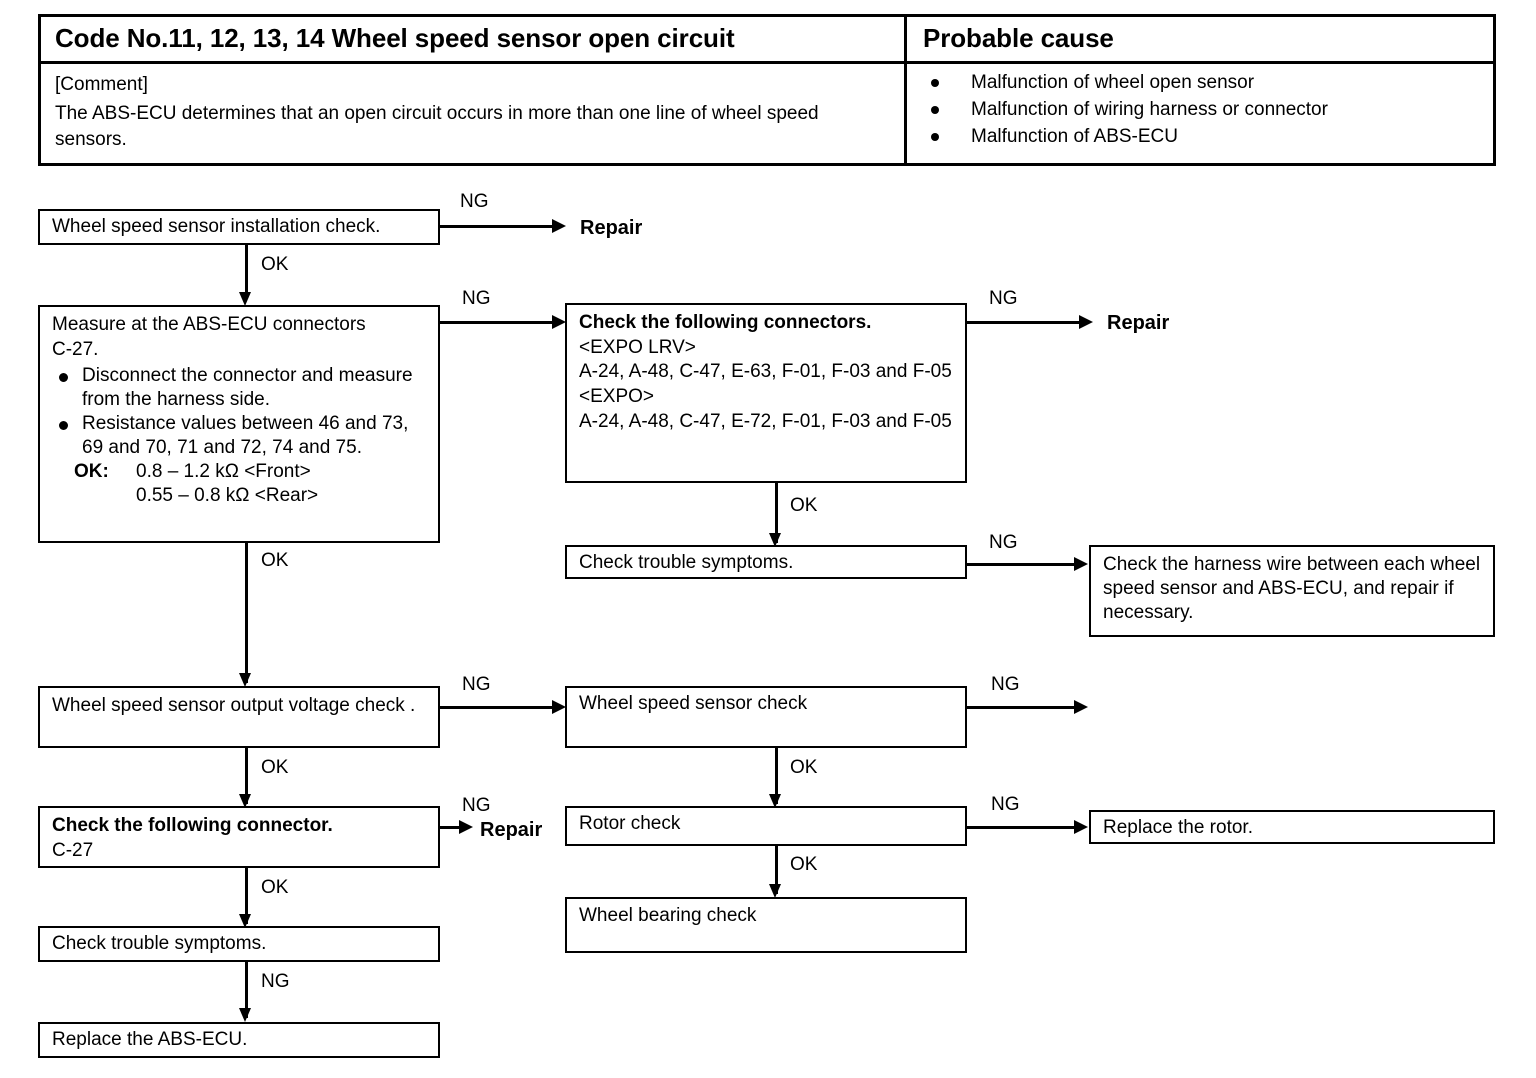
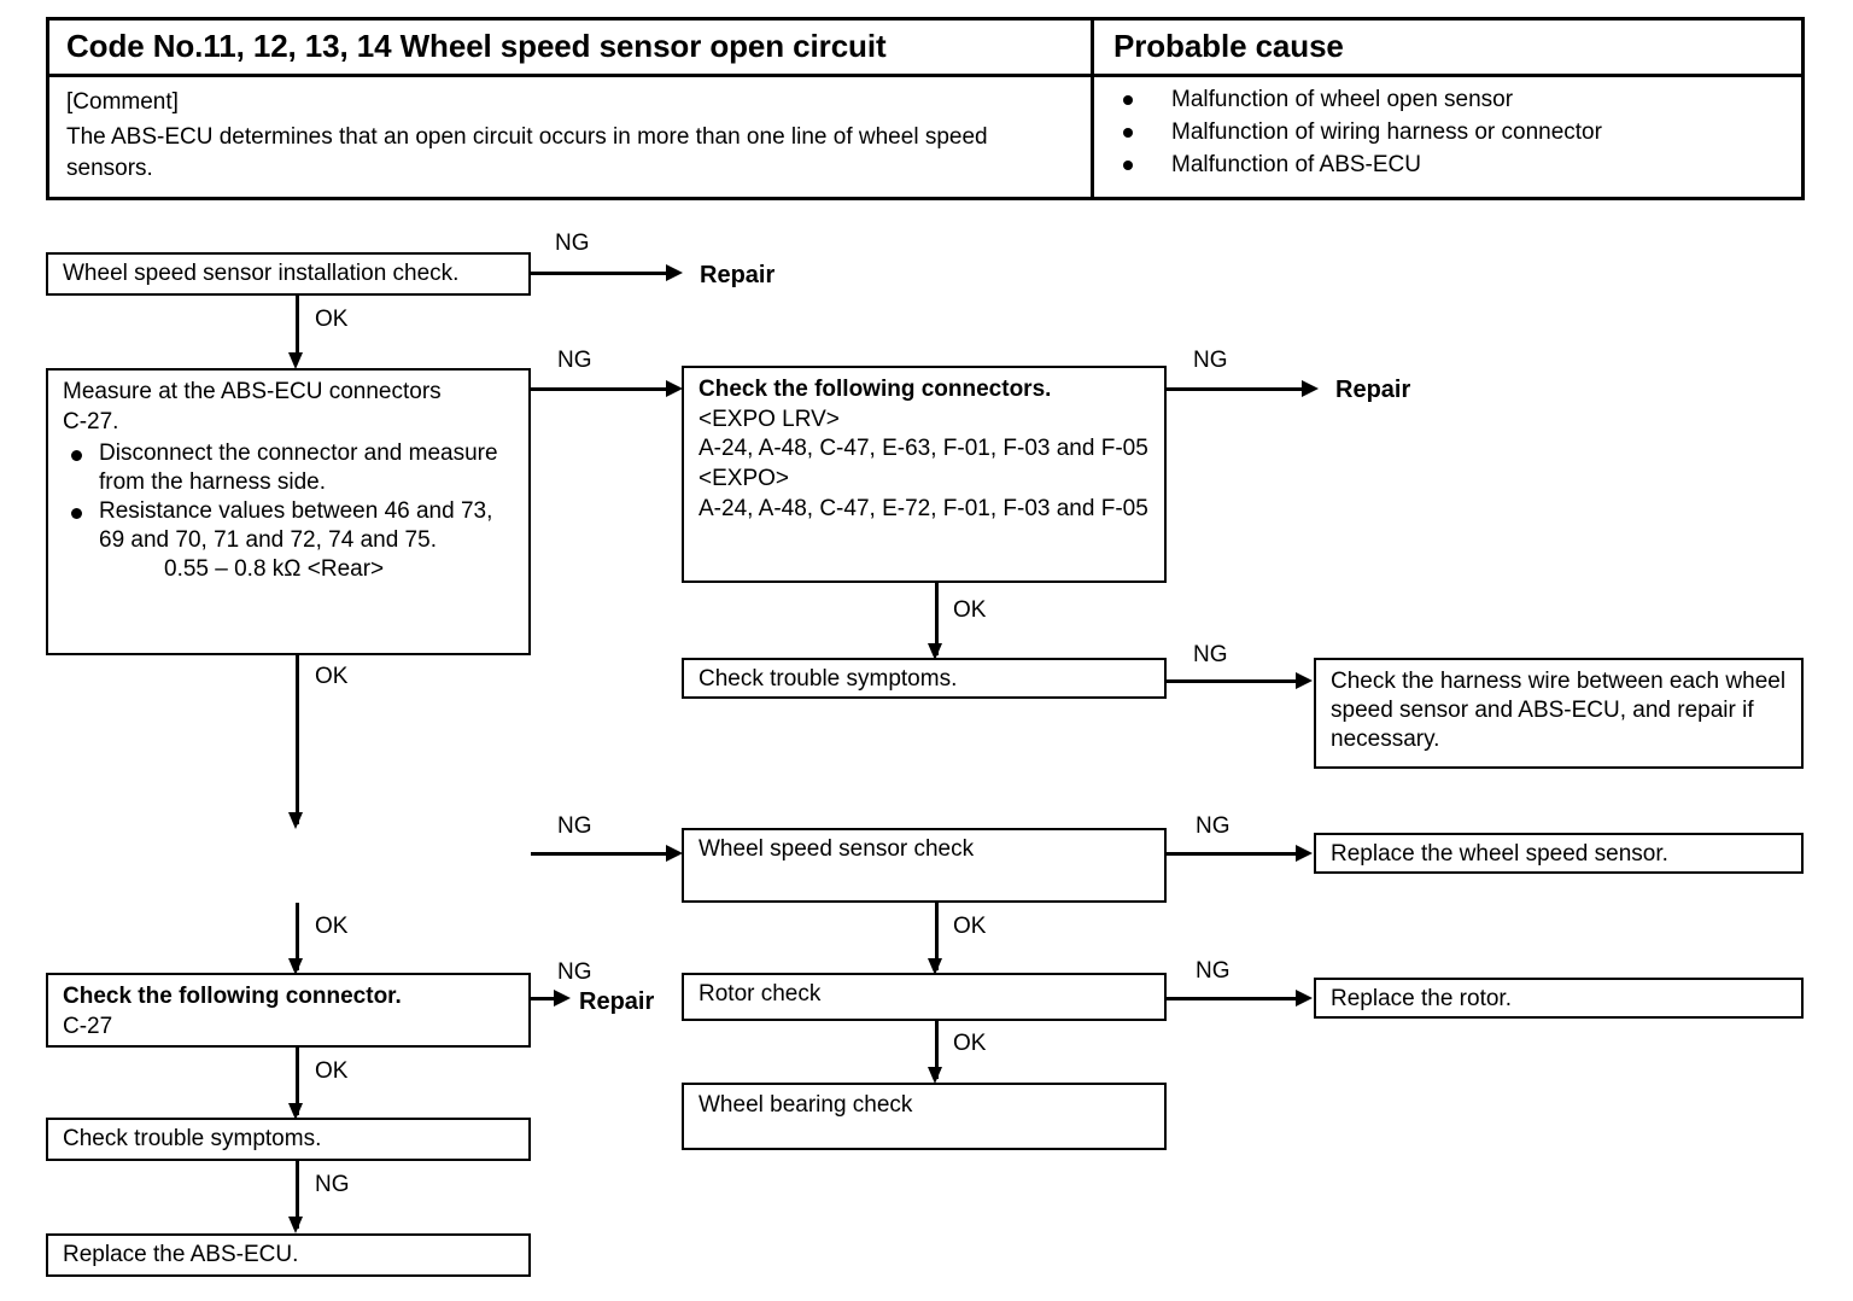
  Code No.11, 12, 13, 14 Wheel speed sensor open circuit
  Probable cause
  [Comment]
  The ABS-ECU determines that an open circuit occurs in more than one line of wheel speed sensors.
  Malfunction of wheel open sensor
  Malfunction of wiring harness or connector
  Malfunction of ABS-ECU
  Wheel speed sensor installation check.
  NG
  Repair
  OK
  Measure at the ABS-ECU connectors
  C-27.
  Disconnect the connector and measure from the harness side.
  Resistance values between 46 and 73, 69 and 70, 71 and 72, 74 and 75.
- OK:
- 0.8 – 1.2 kΩ <Front>
  0.55 – 0.8 kΩ <Rear>
  NG
  OK
  Check the following connectors.
  <EXPO LRV>
  A-24, A-48, C-47, E-63, F-01, F-03 and F-05
  <EXPO>
  A-24, A-48, C-47, E-72, F-01, F-03 and F-05
  NG
  Repair
  OK
  Check trouble symptoms.
  NG
  Check the harness wire between each wheel speed sensor and ABS-ECU, and repair if necessary.
- Wheel speed sensor output voltage check .
  NG
  OK
  Wheel speed sensor check
  NG
  OK
+ Replace the wheel speed sensor.
  Check the following connector.
  C-27
  NG
  Repair
  OK
  Rotor check
  NG
  OK
  Replace the rotor.
  Wheel bearing check
  Check trouble symptoms.
  NG
  Replace the ABS-ECU.
